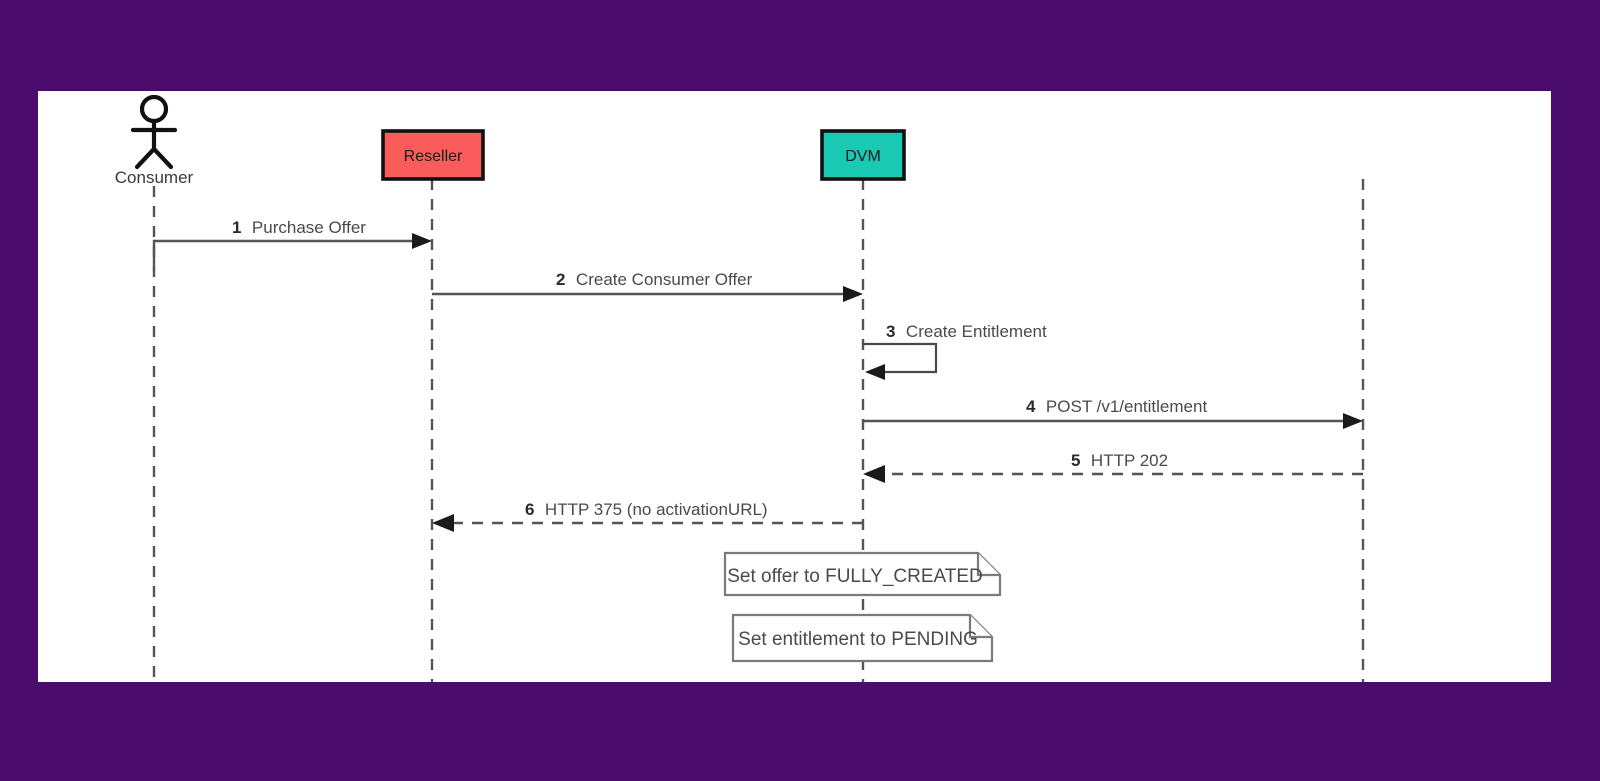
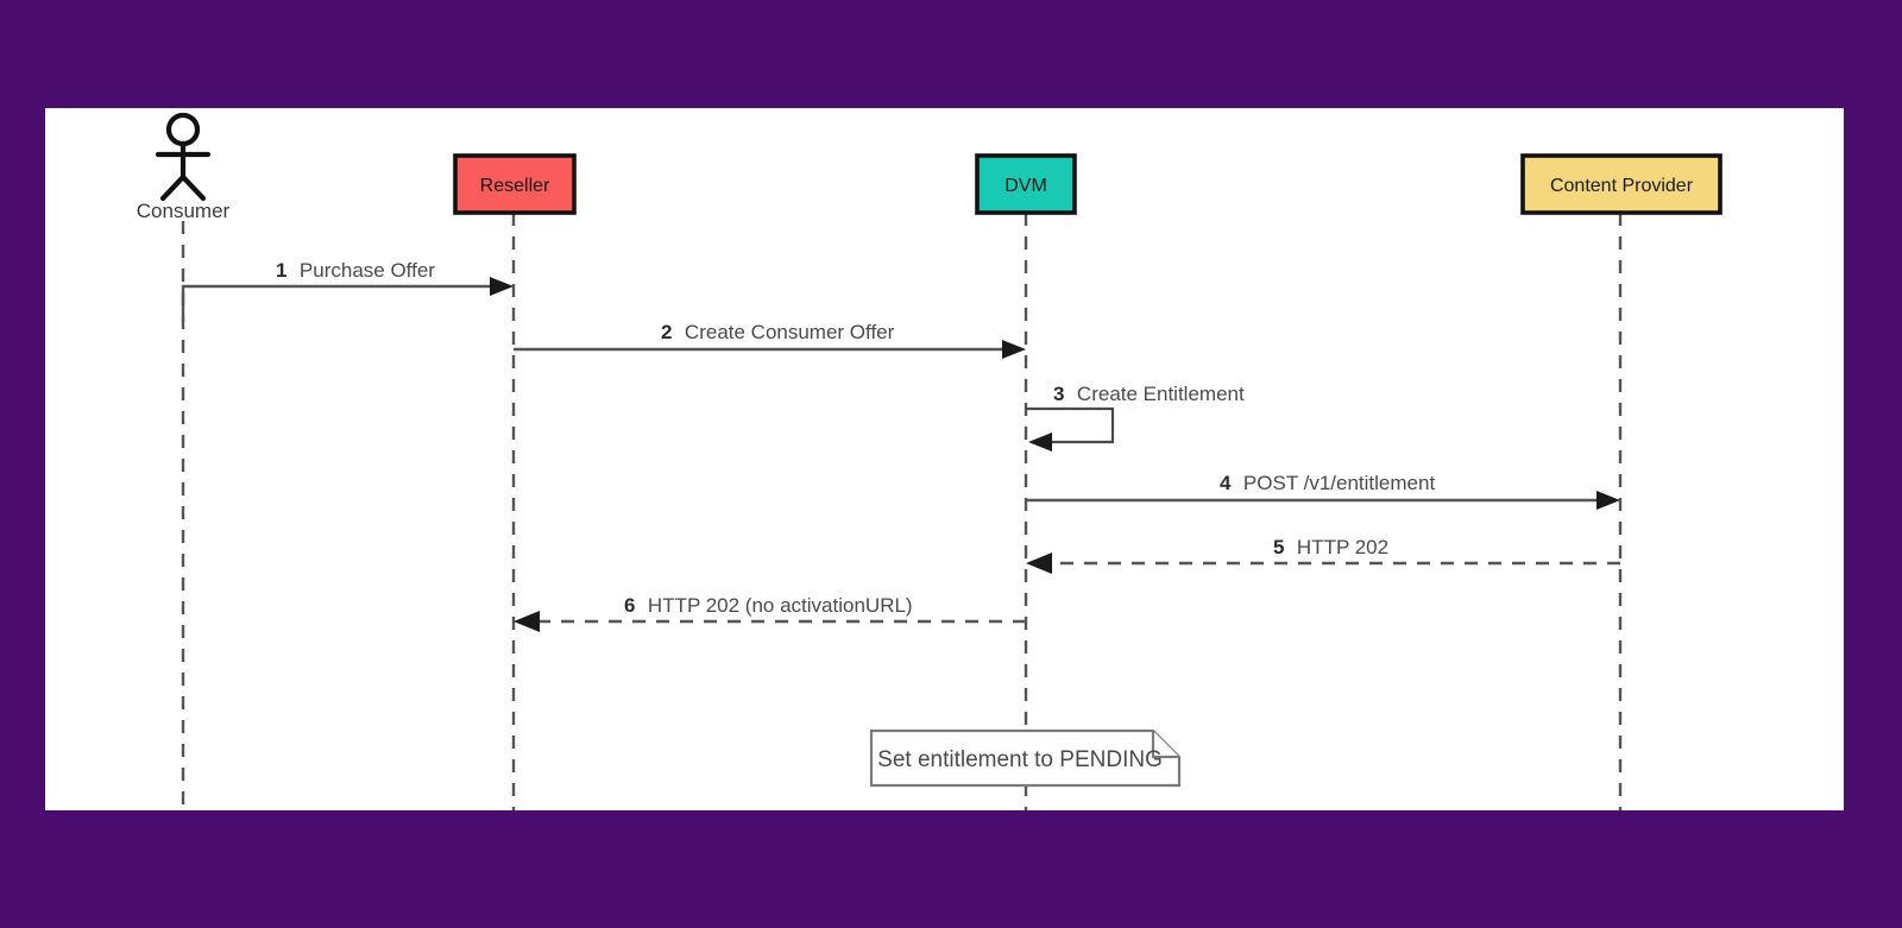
  Consumer
  Reseller
  DVM
+ Content Provider
  1 Purchase Offer
  2 Create Consumer Offer
  3 Create Entitlement
  4 POST /v1/entitlement
  5 HTTP 202
- 6 HTTP 375 (no activationURL)
+ 6 HTTP 202 (no activationURL)
- Set offer to FULLY_CREATED
  Set entitlement to PENDING
